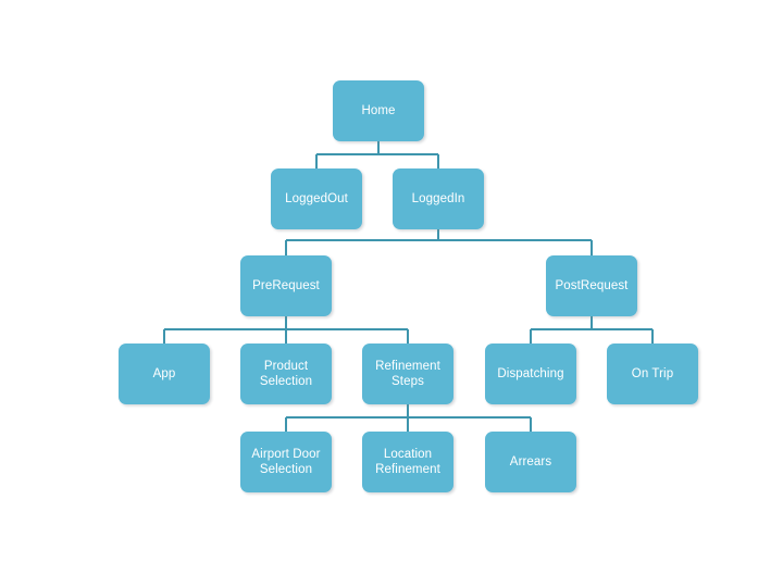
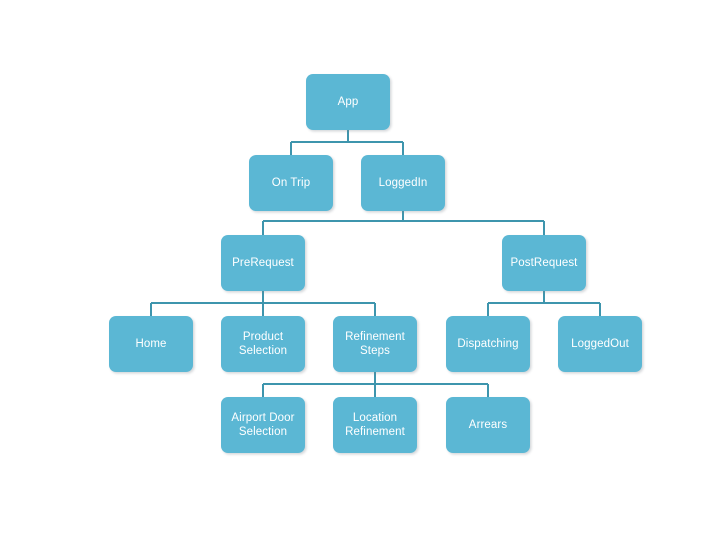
- Home
+ App
- LoggedOut
+ On Trip
  LoggedIn
  PreRequest
  PostRequest
- App
+ Home
  Product
  Selection
  Refinement
  Steps
  Dispatching
- On Trip
+ LoggedOut
  Airport Door
  Selection
  Location
  Refinement
  Arrears
